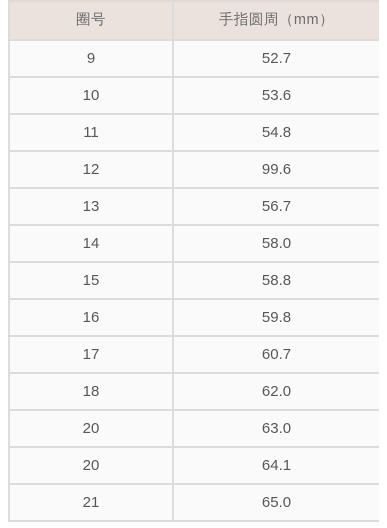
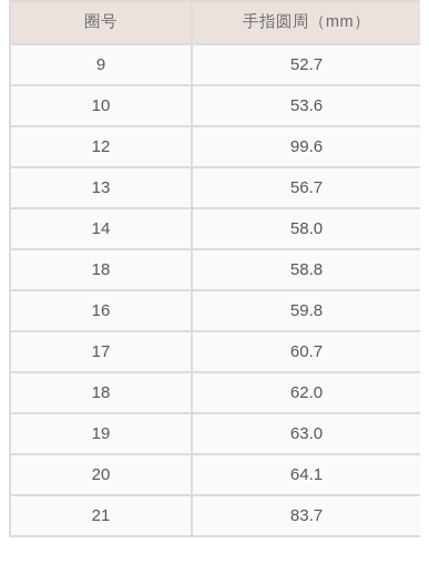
  圈号	手指圆周（mm）
  9	52.7
  10	53.6
- 11	54.8
  12	99.6
  13	56.7
  14	58.0
- 15	58.8
+ 18	58.8
  16	59.8
  17	60.7
  18	62.0
- 20	63.0
+ 19	63.0
  20	64.1
- 21	65.0
+ 21	83.7
